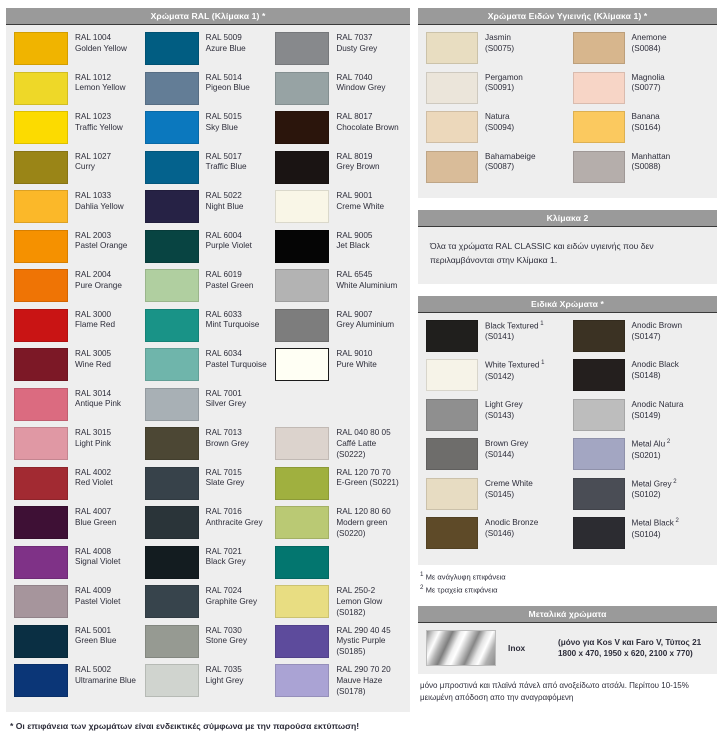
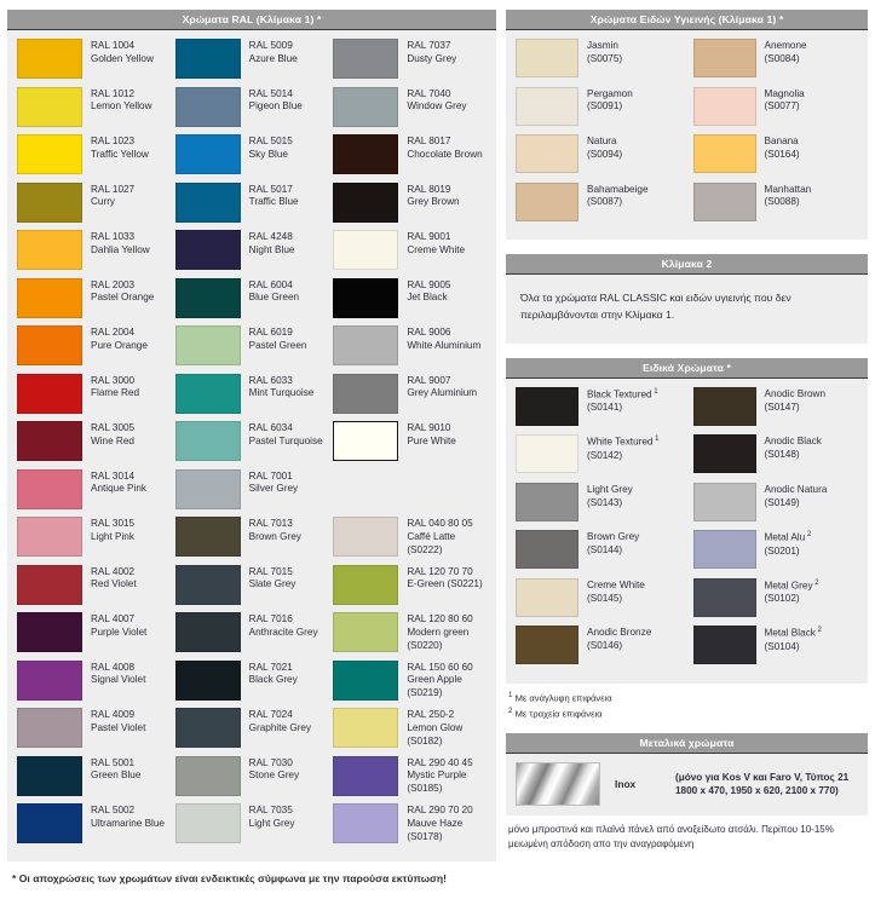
  Χρώματα RAL (Κλίμακα 1) *
  RAL 1004
  Golden Yellow
  RAL 1012
  Lemon Yellow
  RAL 1023
  Traffic Yellow
  RAL 1027
  Curry
  RAL 1033
  Dahlia Yellow
  RAL 2003
  Pastel Orange
  RAL 2004
  Pure Orange
  RAL 3000
  Flame Red
  RAL 3005
  Wine Red
  RAL 3014
  Antique Pink
  RAL 3015
  Light Pink
  RAL 4002
  Red Violet
  RAL 4007
- Blue Green
+ Purple Violet
  RAL 4008
  Signal Violet
  RAL 4009
  Pastel Violet
  RAL 5001
  Green Blue
  RAL 5002
  Ultramarine Blue
  RAL 5009
  Azure Blue
  RAL 5014
  Pigeon Blue
  RAL 5015
  Sky Blue
  RAL 5017
  Traffic Blue
- RAL 5022
+ RAL 4248
  Night Blue
  RAL 6004
- Purple Violet
+ Blue Green
  RAL 6019
  Pastel Green
  RAL 6033
  Mint Turquoise
  RAL 6034
  Pastel Turquoise
  RAL 7001
  Silver Grey
  RAL 7013
  Brown Grey
  RAL 7015
  Slate Grey
  RAL 7016
  Anthracite Grey
  RAL 7021
  Black Grey
  RAL 7024
  Graphite Grey
  RAL 7030
  Stone Grey
  RAL 7035
  Light Grey
  RAL 7037
  Dusty Grey
  RAL 7040
  Window Grey
  RAL 8017
  Chocolate Brown
  RAL 8019
  Grey Brown
  RAL 9001
  Creme White
  RAL 9005
  Jet Black
- RAL 6545
+ RAL 9006
  White Aluminium
  RAL 9007
  Grey Aluminium
  RAL 9010
  Pure White
  RAL 040 80 05
  Caffé Latte (S0222)
  RAL 120 70 70
  E-Green (S0221)
  RAL 120 80 60
  Modern green (S0220)
+ RAL 150 60 60
+ Green Apple (S0219)
  RAL 250-2
  Lemon Glow (S0182)
  RAL 290 40 45
  Mystic Purple (S0185)
  RAL 290 70 20
  Mauve Haze (S0178)
- * Οι επιφάνεια των χρωμάτων είναι ενδεικτικές σύμφωνα με την παρούσα εκτύπωση!
+ * Οι αποχρώσεις των χρωμάτων είναι ενδεικτικές σύμφωνα με την παρούσα εκτύπωση!
  Χρώματα Ειδών Υγιεινής (Κλίμακα 1) *
  Jasmin
  (S0075)
  Pergamon
  (S0091)
  Natura
  (S0094)
  Bahamabeige
  (S0087)
  Anemone
  (S0084)
  Magnolia
  (S0077)
  Banana
  (S0164)
  Manhattan
  (S0088)
  Κλίμακα 2
  Όλα τα χρώματα RAL CLASSIC και ειδών υγιεινής που δεν περιλαμβάνονται στην Κλίμακα 1.
  Ειδικά Χρώματα *
  Black Textured
  (S0141)
  White Textured
  (S0142)
  Light Grey
  (S0143)
  Brown Grey
  (S0144)
  Creme White
  (S0145)
  Anodic Bronze
  (S0146)
  Anodic Brown
  (S0147)
  Anodic Black
  (S0148)
  Anodic Natura
  (S0149)
  Metal Alu
  (S0201)
  Metal Grey
  (S0102)
  Metal Black
  (S0104)
  Με ανάγλυφη επιφάνεια
  Με τραχεία επιφάνεια
  Μεταλικά χρώματα
  Inox
  (μόνο για Kos V και Faro V, Τύπος 21
  1800 x 470, 1950 x 620, 2100 x 770)
  μόνο μπροστινά και πλαϊνά πάνελ από ανοξείδωτο ατσάλι. Περίπου 10-15% μειωμένη απόδοση απο την αναγραφόμενη
